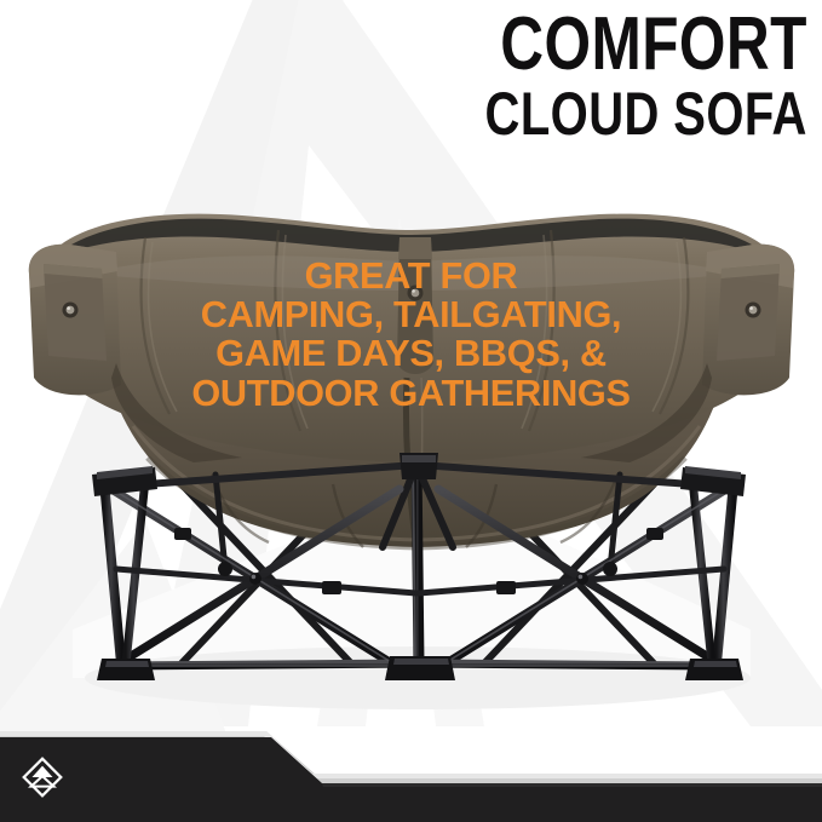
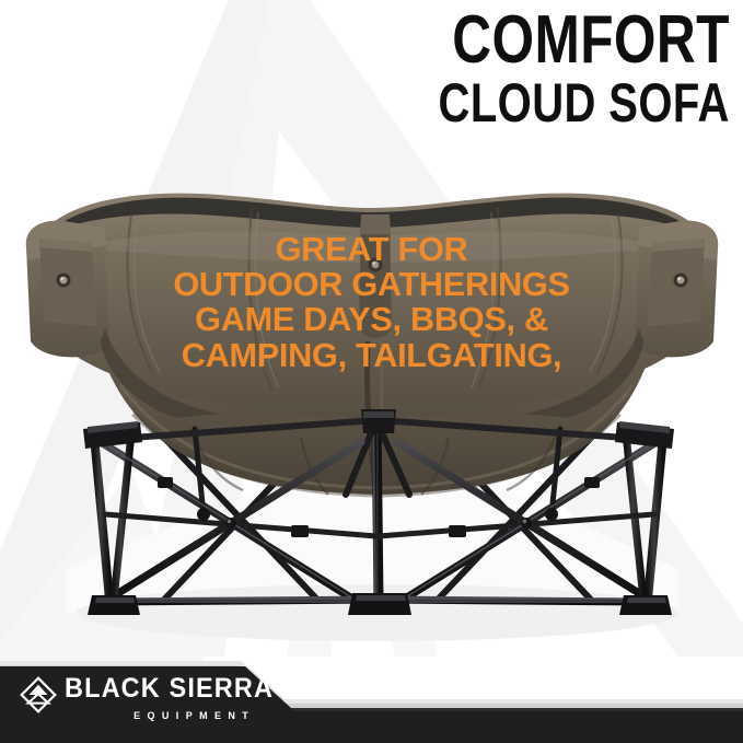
  COMFORT
  CLOUD SOFA
  GREAT FOR
- CAMPING, TAILGATING,
+ OUTDOOR GATHERINGS
  GAME DAYS, BBQS, &
- OUTDOOR GATHERINGS
+ CAMPING, TAILGATING,
+ BLACK SIERRA
+ EQUIPMENT
